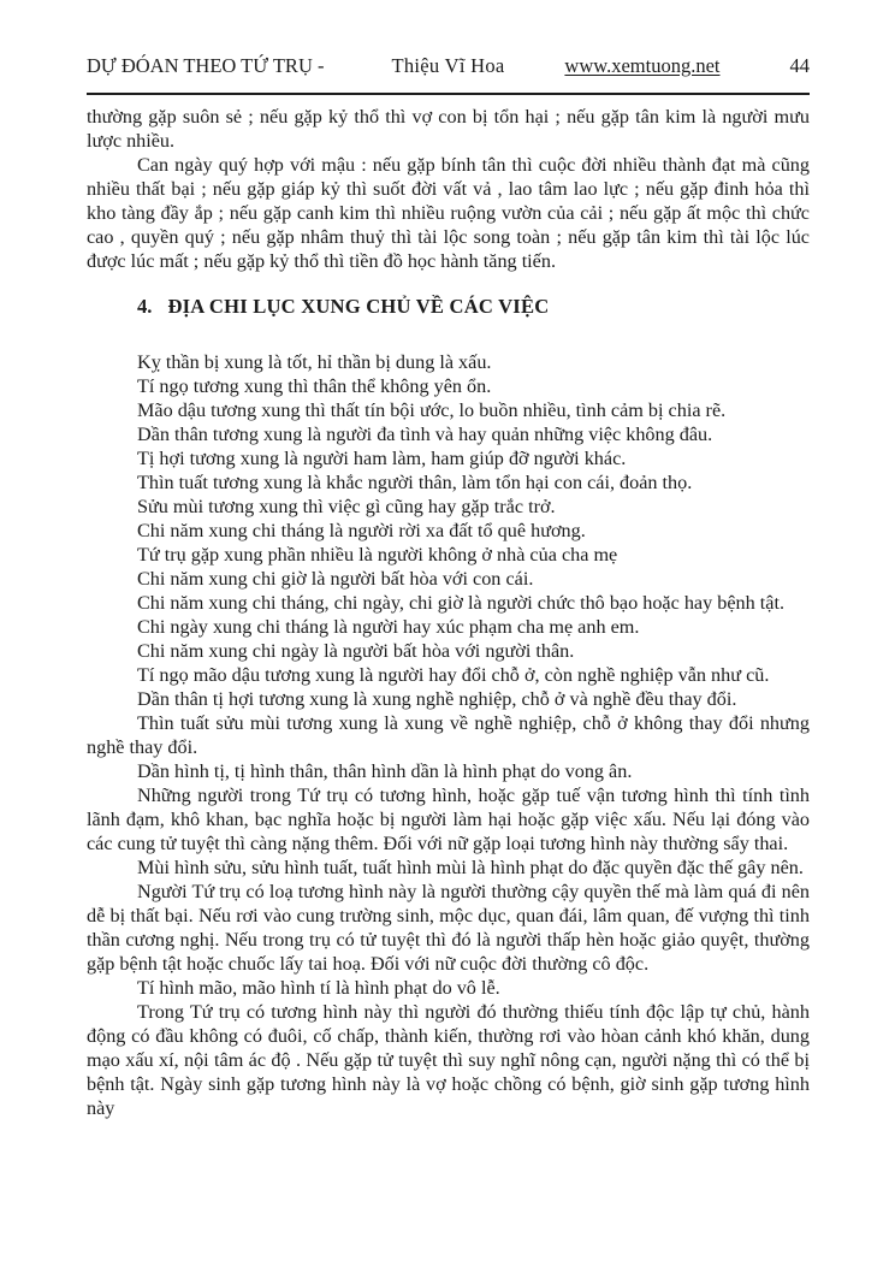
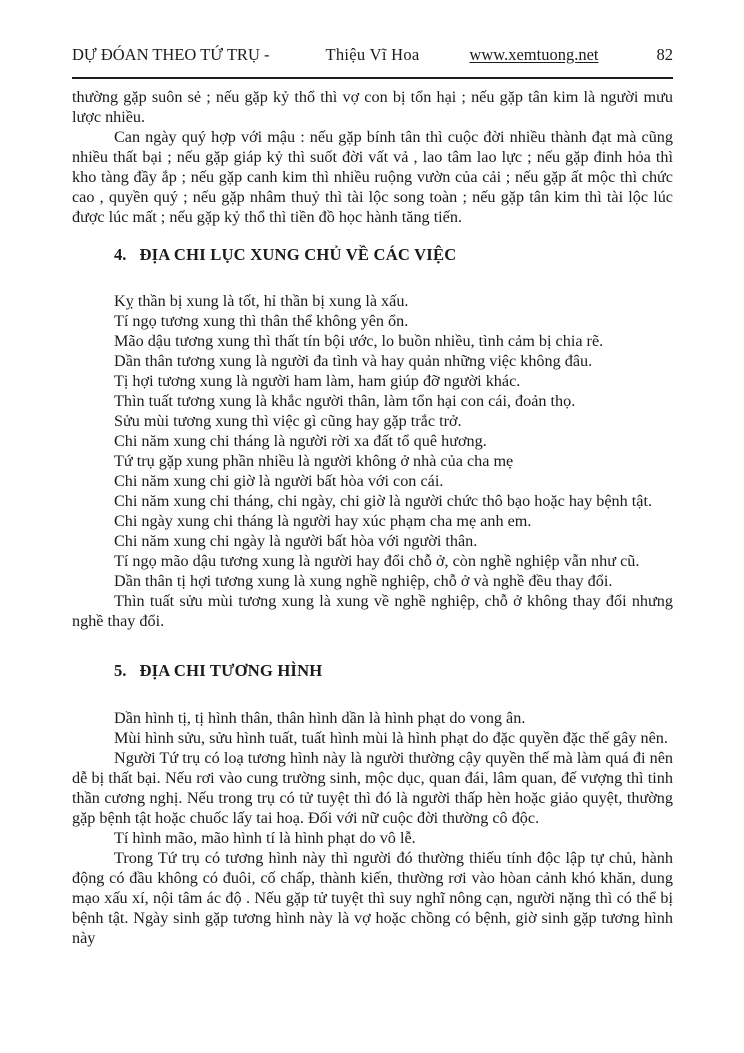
  DỰ ĐÓAN THEO TỨ TRỤ -
  Thiệu Vĩ Hoa
  www.xemtuong.net
- 44
+ 82
  thường gặp suôn sẻ ; nếu gặp kỷ thổ thì vợ con bị tổn hại ; nếu gặp tân kim là người mưu lược nhiều.
  Can ngày quý hợp với mậu : nếu gặp bính tân thì cuộc đời nhiều thành đạt mà cũng nhiều thất bại ; nếu gặp giáp kỷ thì suốt đời vất vả , lao tâm lao lực ; nếu gặp đinh hỏa thì kho tàng đầy ắp ; nếu gặp canh kim thì nhiều ruộng vườn của cải ; nếu gặp ất mộc thì chức cao , quyền quý ; nếu gặp nhâm thuỷ thì tài lộc song toàn ; nếu gặp tân kim thì tài lộc lúc được lúc mất ; nếu gặp kỷ thổ thì tiền đồ học hành tăng tiến.
  4.
  ĐỊA CHI LỤC XUNG CHỦ VỀ CÁC VIỆC
- Kỵ thần bị xung là tốt, hỉ thần bị dung là xấu.
+ Kỵ thần bị xung là tốt, hỉ thần bị xung là xấu.
  Tí ngọ tương xung thì thân thể không yên ổn.
  Mão dậu tương xung thì thất tín bội ước, lo buồn nhiều, tình cảm bị chia rẽ.
  Dần thân tương xung là người đa tình và hay quản những việc không đâu.
  Tị hợi tương xung là người ham làm, ham giúp đỡ người khác.
  Thìn tuất tương xung là khắc người thân, làm tổn hại con cái, đoản thọ.
  Sửu mùi tương xung thì việc gì cũng hay gặp trắc trở.
  Chi năm xung chi tháng là người rời xa đất tổ quê hương.
  Tứ trụ gặp xung phần nhiều là người không ở nhà của cha mẹ
  Chi năm xung chi giờ là người bất hòa với con cái.
  Chi năm xung chi tháng, chi ngày, chi giờ là người chức thô bạo hoặc hay bệnh tật.
  Chi ngày xung chi tháng là người hay xúc phạm cha mẹ anh em.
  Chi năm xung chi ngày là người bất hòa với người thân.
  Tí ngọ mão dậu tương xung là người hay đổi chỗ ở, còn nghề nghiệp vẫn như cũ.
  Dần thân tị hợi tương xung là xung nghề nghiệp, chỗ ở và nghề đều thay đổi.
  Thìn tuất sửu mùi tương xung là xung về nghề nghiệp, chỗ ở không thay đổi nhưng nghề thay đổi.
+ 5.
+ ĐỊA CHI TƯƠNG HÌNH
  Dần hình tị, tị hình thân, thân hình dần là hình phạt do vong ân.
- Những người trong Tứ trụ có tương hình, hoặc gặp tuế vận tương hình thì tính tình lãnh đạm, khô khan, bạc nghĩa hoặc bị người làm hại hoặc gặp việc xấu. Nếu lại đóng vào các cung tử tuyệt thì càng nặng thêm. Đối với nữ gặp loại tương hình này thường sẩy thai.
  Mùi hình sửu, sửu hình tuất, tuất hình mùi là hình phạt do đặc quyền đặc thế gây nên.
  Người Tứ trụ có loạ tương hình này là người thường cậy quyền thế mà làm quá đi nên dễ bị thất bại. Nếu rơi vào cung trường sinh, mộc dục, quan đái, lâm quan, đế vượng thì tinh thần cương nghị. Nếu trong trụ có tử tuyệt thì đó là người thấp hèn hoặc giảo quyệt, thường gặp bệnh tật hoặc chuốc lấy tai hoạ. Đối với nữ cuộc đời thường cô độc.
  Tí hình mão, mão hình tí là hình phạt do vô lễ.
  Trong Tứ trụ có tương hình này thì người đó thường thiếu tính độc lập tự chủ, hành động có đầu không có đuôi, cố chấp, thành kiến, thường rơi vào hòan cảnh khó khăn, dung mạo xấu xí, nội tâm ác độ . Nếu gặp tử tuyệt thì suy nghĩ nông cạn, người nặng thì có thể bị bệnh tật. Ngày sinh gặp tương hình này là vợ hoặc chồng có bệnh, giờ sinh gặp tương hình này
